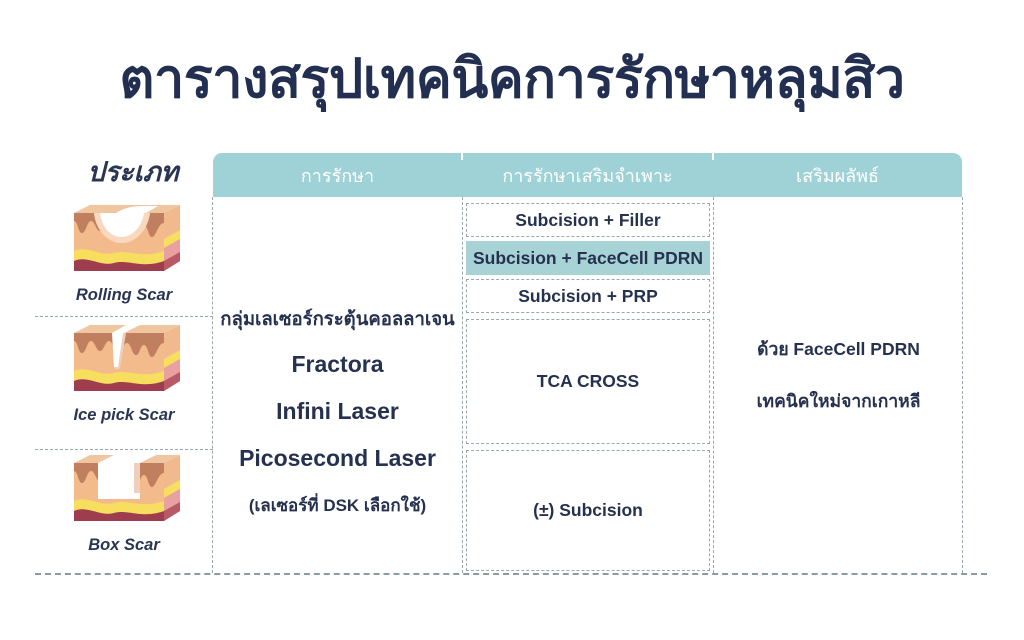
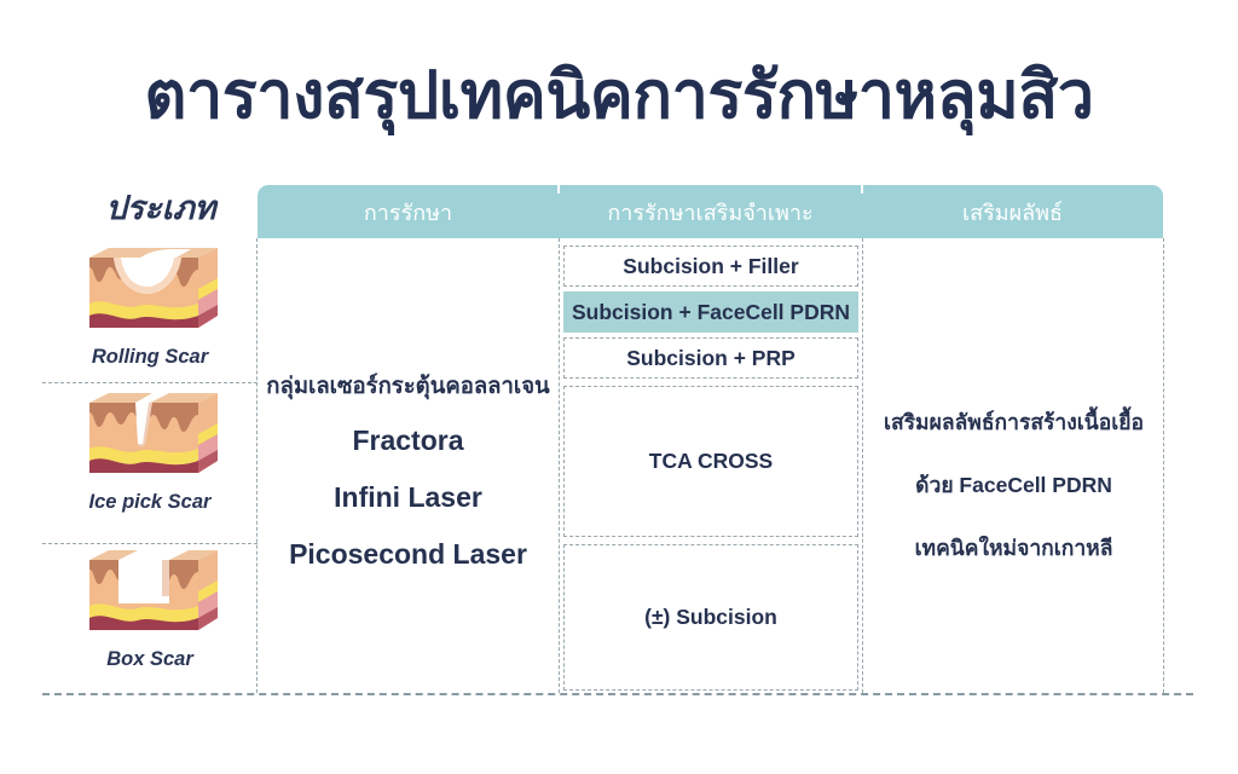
  ตารางสรุปเทคนิคการรักษาหลุมสิว
  ประเภท
  การรักษา
  การรักษาเสริมจำเพาะ
  เสริมผลัพธ์
  Rolling Scar
  Ice pick Scar
  Box Scar
  กลุ่มเลเซอร์กระตุ้นคอลลาเจน
  Fractora
  Infini Laser
  Picosecond Laser
- (เลเซอร์ที่ DSK เลือกใช้)
  Subcision + Filler
  Subcision + FaceCell PDRN
  Subcision + PRP
  TCA CROSS
  (±) Subcision
+ เสริมผลลัพธ์การสร้างเนื้อเยื้อ
  ด้วย FaceCell PDRN
  เทคนิคใหม่จากเกาหลี
